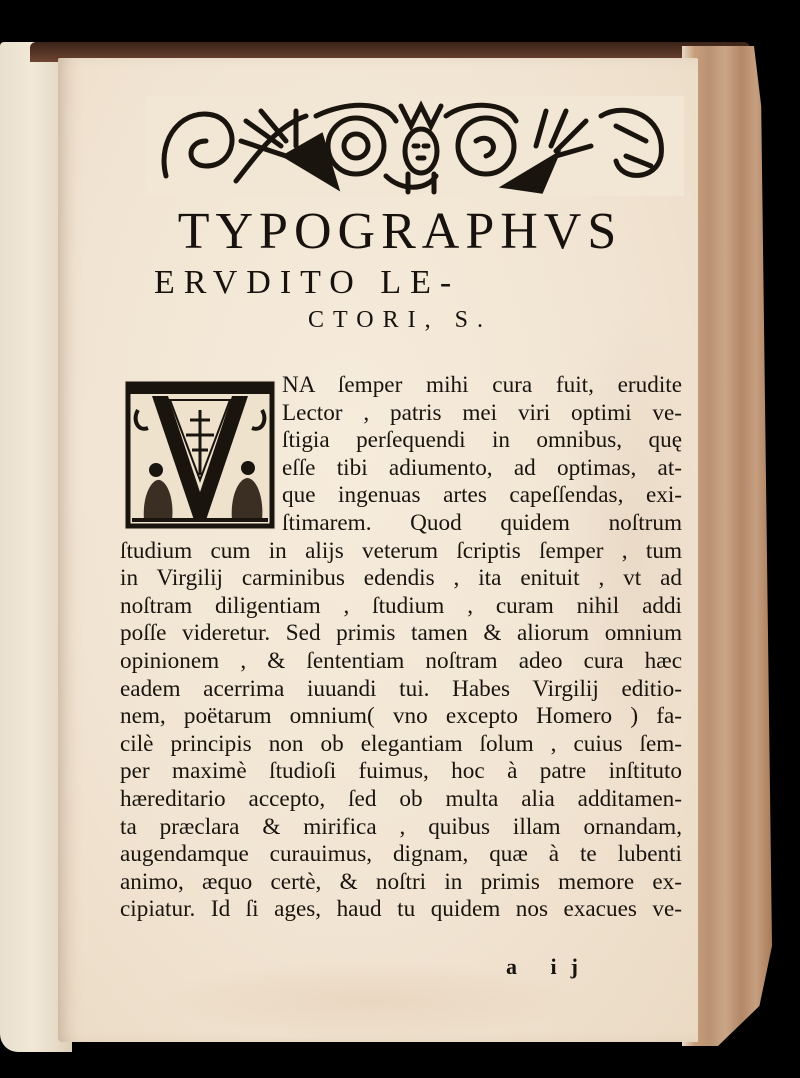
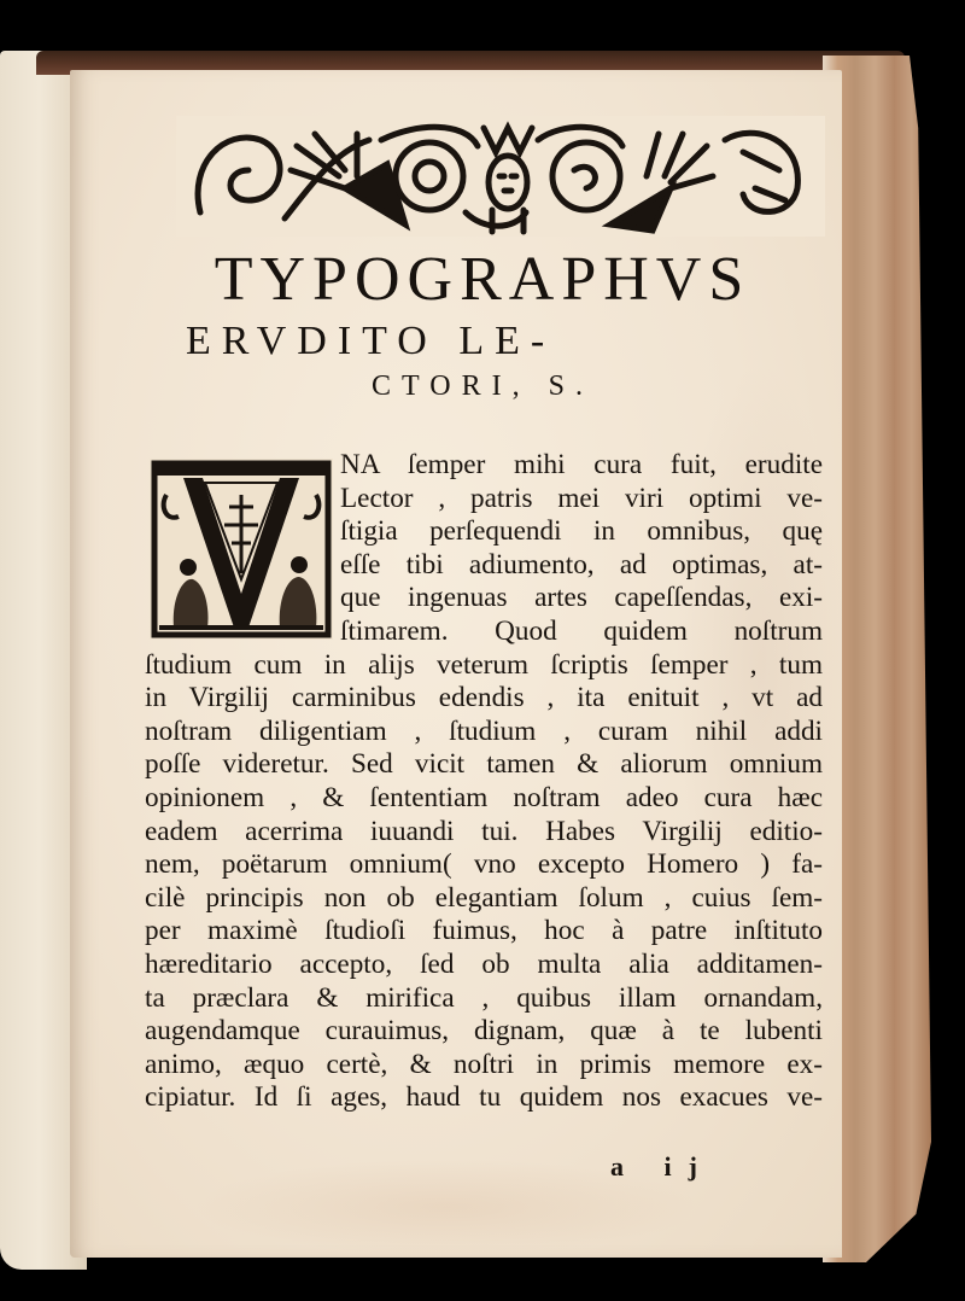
  TYPOGRAPHVS
  ERVDITO LE-
  CTORI, S.
  NA ſemper mihi cura fuit, erudite
  Lector , patris mei viri optimi ve-
  ſtigia perſequendi in omnibus, quę
  eſſe tibi adiumento, ad optimas, at-
  que ingenuas artes capeſſendas, exi-
  ſtimarem. Quod quidem noſtrum
  ſtudium cum in alijs veterum ſcriptis ſemper , tum
  in Virgilij carminibus edendis , ita enituit , vt ad
  noſtram diligentiam , ſtudium , curam nihil addi
- poſſe videretur. Sed primis tamen & aliorum omnium
+ poſſe videretur. Sed vicit tamen & aliorum omnium
  opinionem , & ſententiam noſtram adeo cura hæc
  eadem acerrima iuuandi tui. Habes Virgilij editio-
  nem, poëtarum omnium( vno excepto Homero ) fa-
  cilè principis non ob elegantiam ſolum , cuius ſem-
  per maximè ſtudioſi fuimus, hoc à patre inſtituto
  hæreditario accepto, ſed ob multa alia additamen-
  ta præclara & mirifica , quibus illam ornandam,
  augendamque curauimus, dignam, quæ à te lubenti
  animo, æquo certè, & noſtri in primis memore ex-
  cipiatur. Id ſi ages, haud tu quidem nos exacues ve-
  a ij
